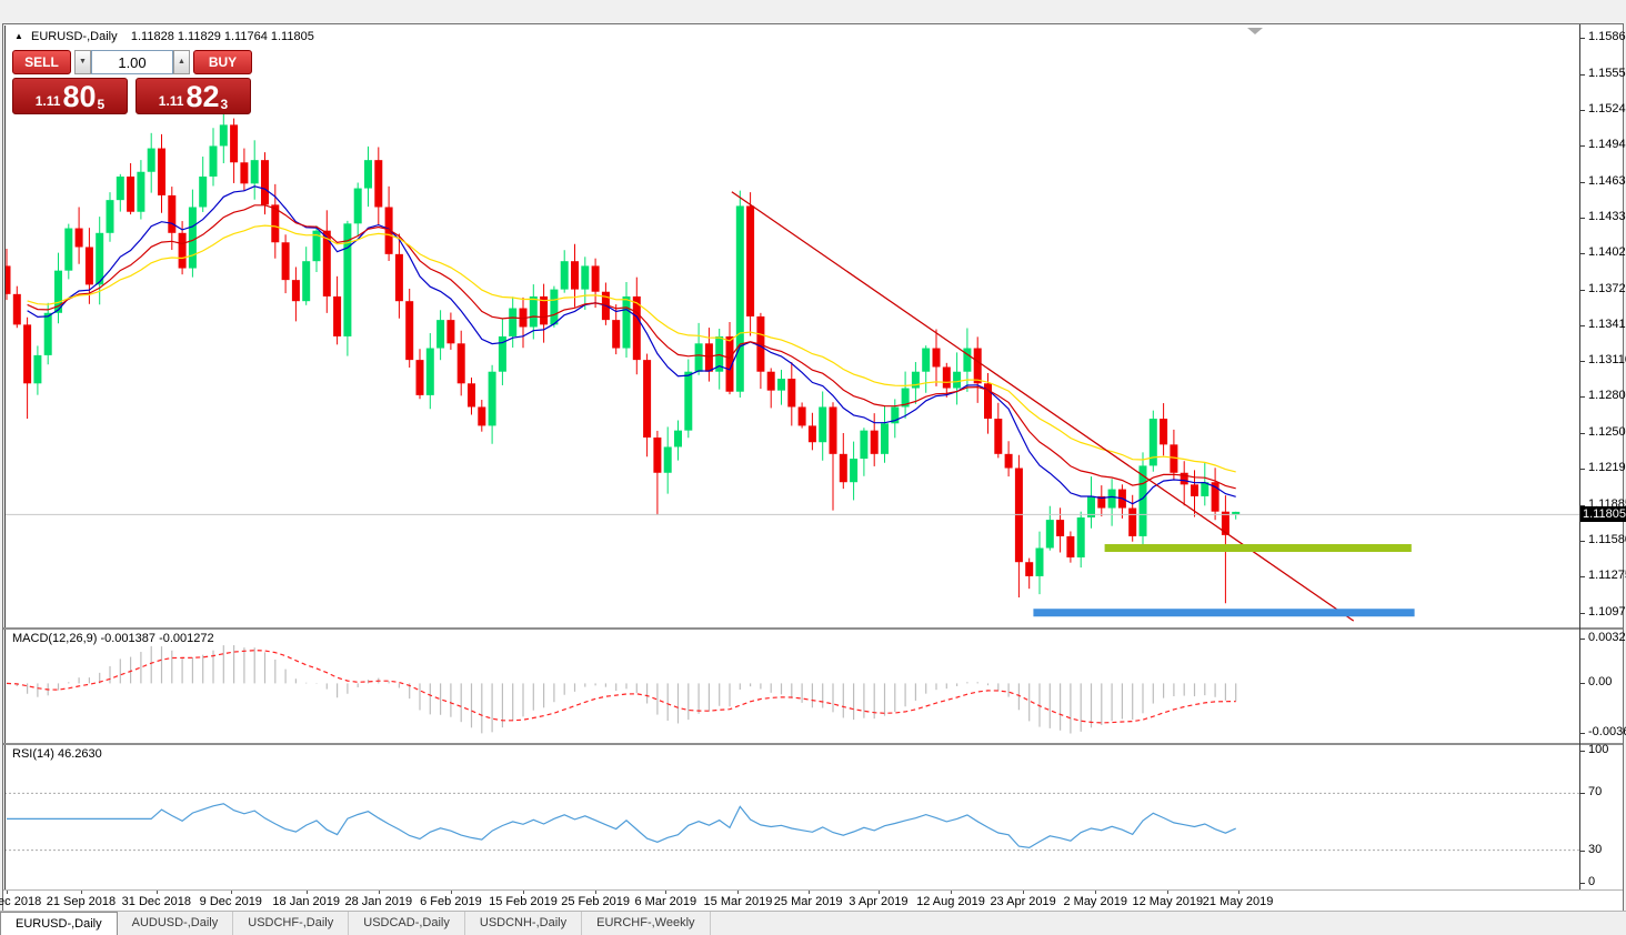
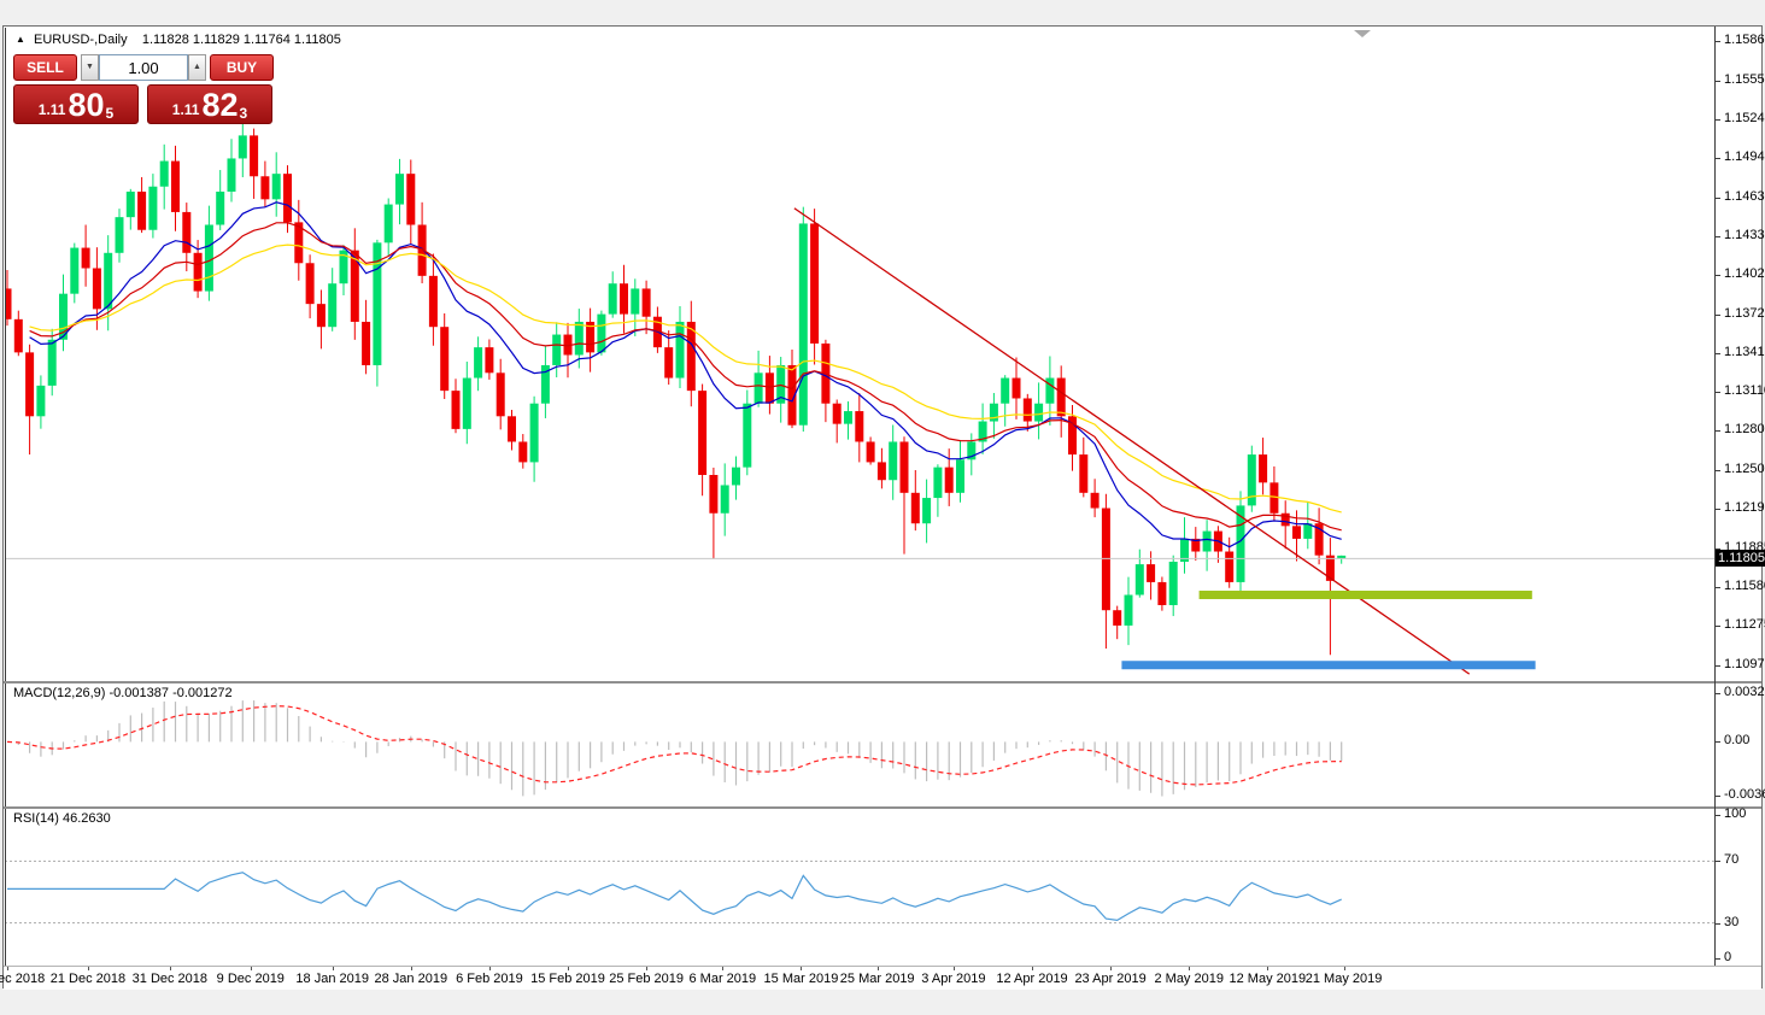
  ▲ EURUSD-,Daily 1.11828 1.11829 1.11764 1.11805
  SELL
  1.00
  BUY
  1.11
  80
  5
  1.11
  82
  3
  MACD(12,26,9) -0.001387 -0.001272
  RSI(14) 46.2630
  1.11805
- 21 Sep 2018
+ 21 Dec 2018
  31 Dec 2018
  9 Dec 2019
  18 Jan 2019
  28 Jan 2019
  6 Feb 2019
  15 Feb 2019
  25 Feb 2019
  6 Mar 2019
  15 Mar 2019
  25 Mar 2019
  3 Apr 2019
- 12 Aug 2019
+ 12 Apr 2019
  23 Apr 2019
  2 May 2019
  12 May 2019
  21 May 2019
  1.1586
  1.1555
  1.1524
  1.1494
  1.1463
  1.1433
  1.1402
  1.1372
  1.1341
  1.1311
  1.1280
  1.1250
  1.1219
  1.1188
  1.1158
  1.1127
  1.1097
  0.0032
  0.00
  100
  70
  30
  0
- EURUSD-,Daily
- AUDUSD-,Daily
- USDCHF-,Daily
- USDCAD-,Daily
- USDCNH-,Daily
- EURCHF-,Weekly
